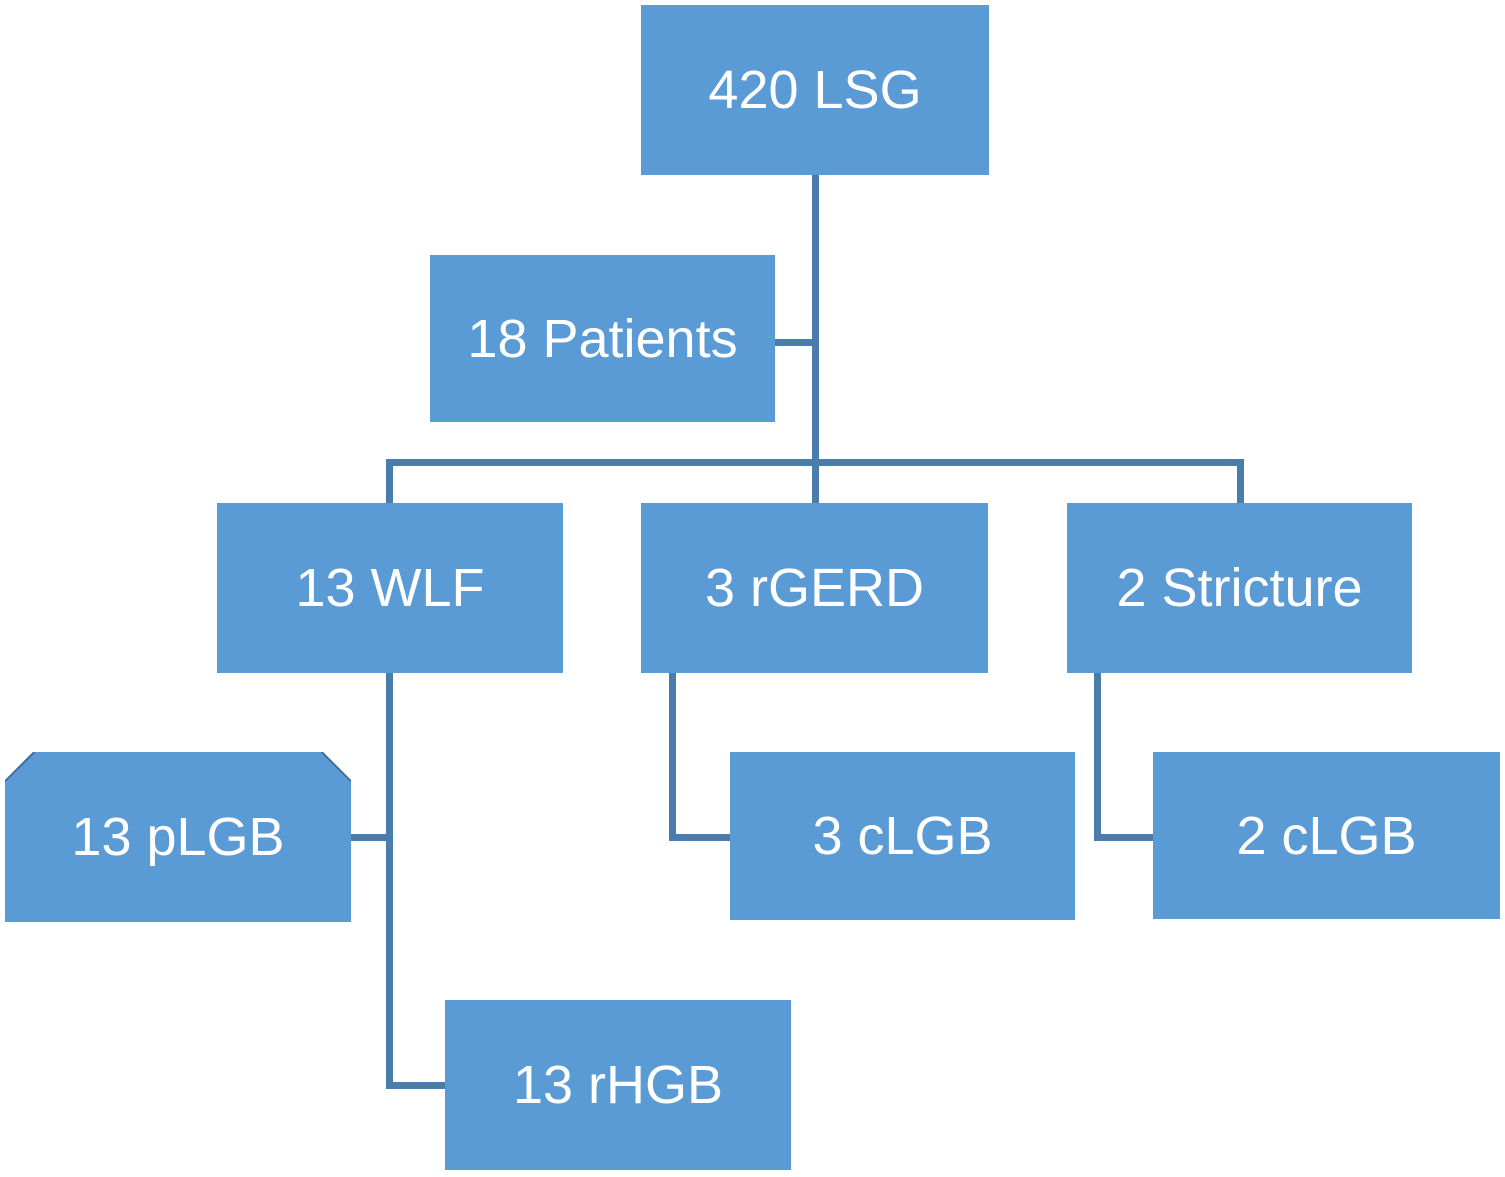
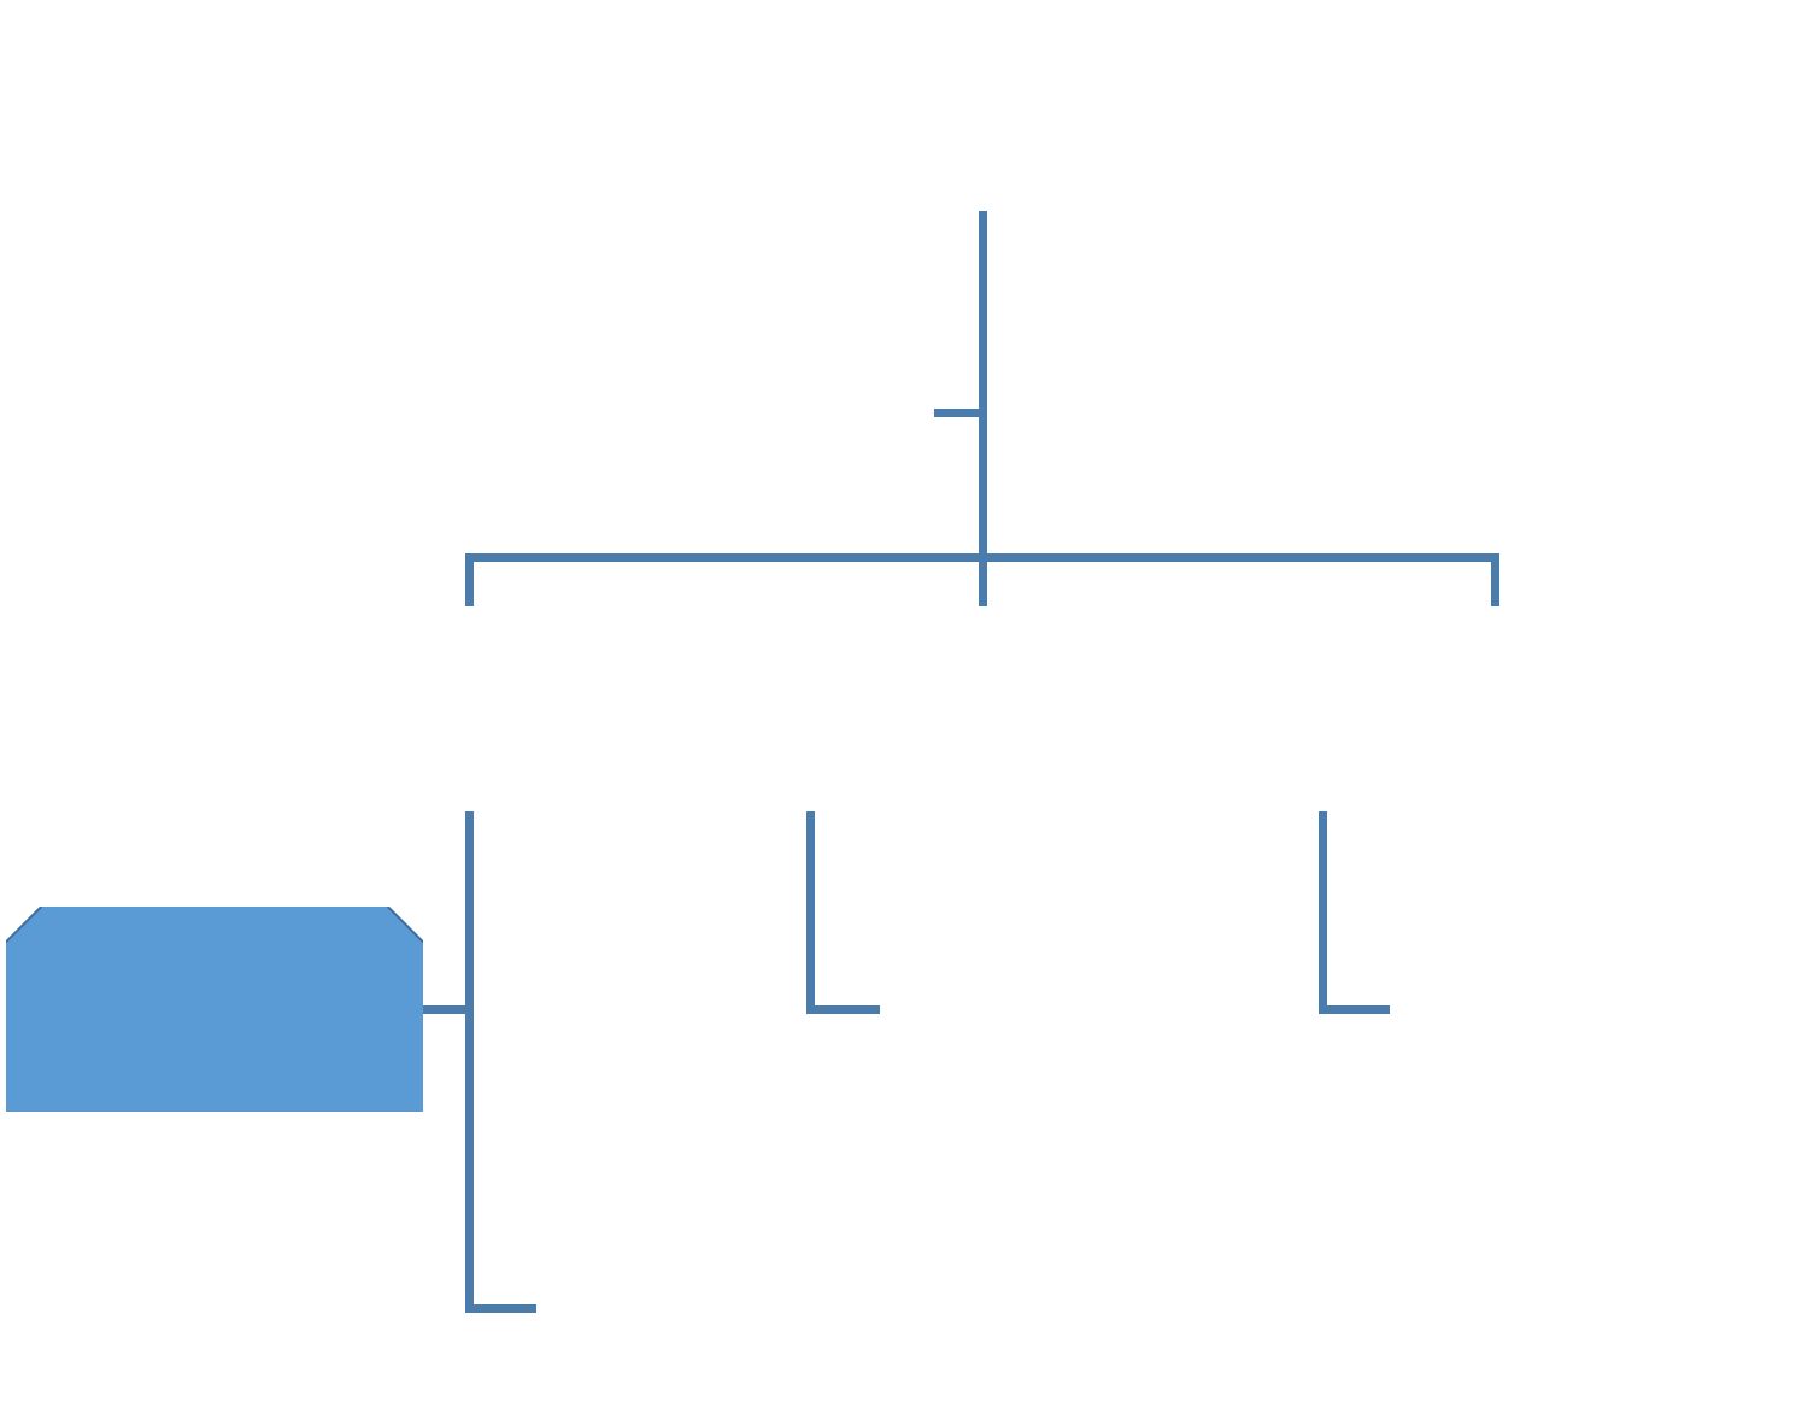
- 420 LSG
- 18 Patients
- 13 WLF
- 3 rGERD
- 2 Stricture
- 13 pLGB
- 3 cLGB
- 2 cLGB
- 13 rHGB
